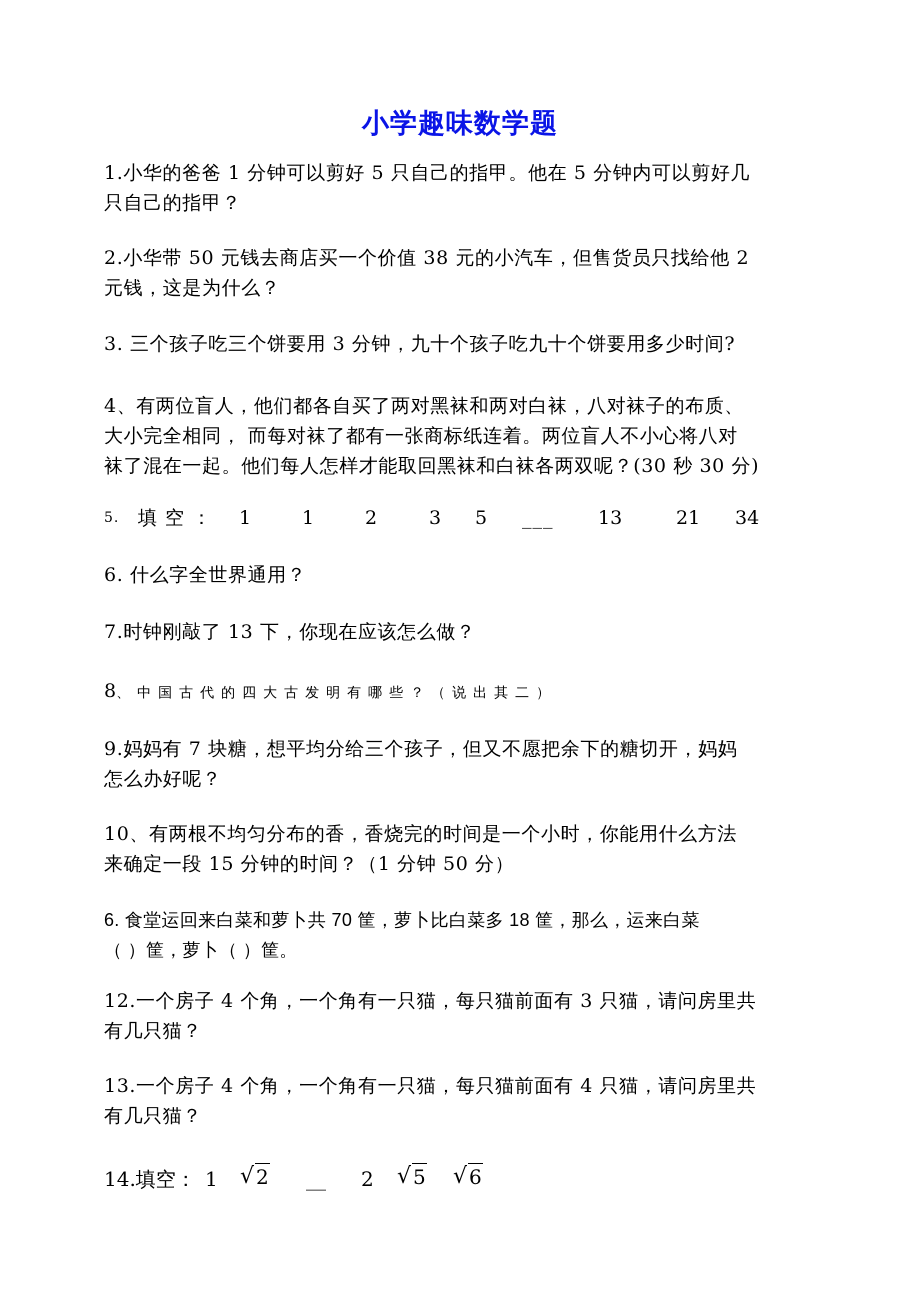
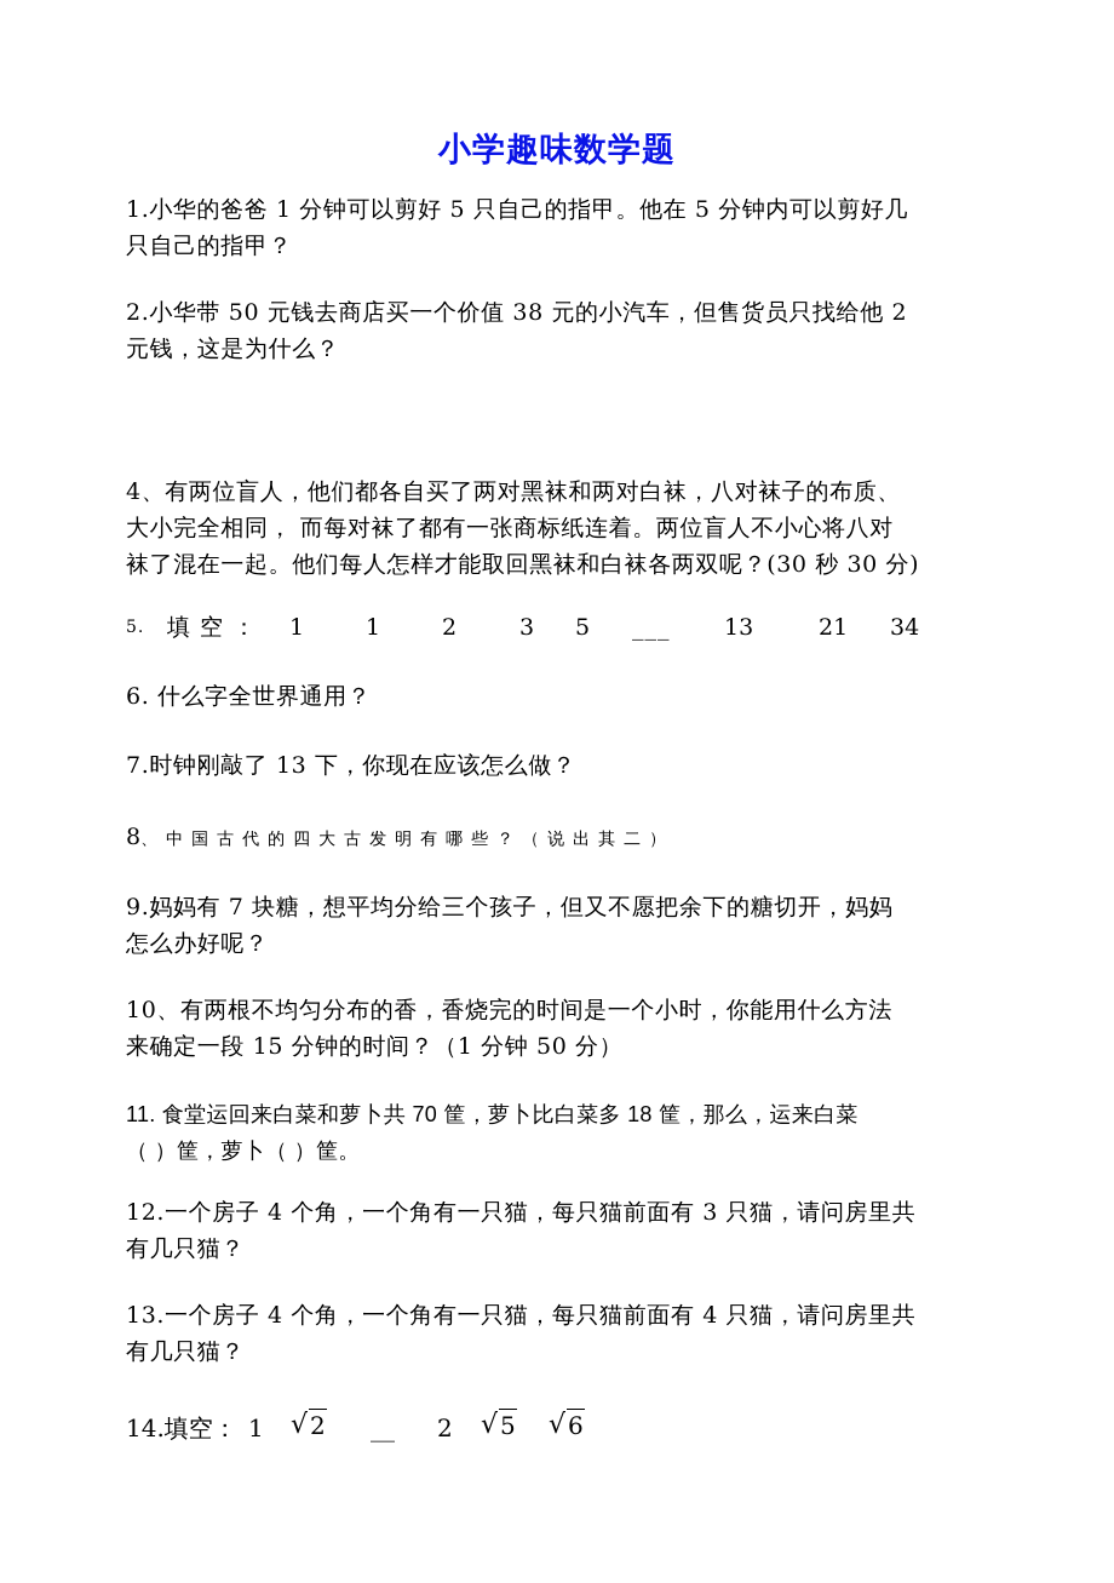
  小学趣味数学题
  1.小华的爸爸 1 分钟可以剪好 5 只自己的指甲。他在 5 分钟内可以剪好几
  只自己的指甲？
  2.小华带 50 元钱去商店买一个价值 38 元的小汽车，但售货员只找给他 2
  元钱，这是为什么？
- 3. 三个孩子吃三个饼要用 3 分钟，九十个孩子吃九十个饼要用多少时间?
  4、有两位盲人，他们都各自买了两对黑袜和两对白袜，八对袜子的布质、
  大小完全相同， 而每对袜了都有一张商标纸连着。两位盲人不小心将八对
  袜了混在一起。他们每人怎样才能取回黑袜和白袜各两双呢？(30 秒 30 分)
  5.
  填空：
  1
  1
  2
  3
  5
  ___
  13
  21
  34
  6. 什么字全世界通用？
  7.时钟刚敲了 13 下，你现在应该怎么做？
  8、中国古代的四大古发明有哪些？（说出其二）
  9.妈妈有 7 块糖，想平均分给三个孩子，但又不愿把余下的糖切开，妈妈
  怎么办好呢？
  10、有两根不均匀分布的香，香烧完的时间是一个小时，你能用什么方法
  来确定一段 15 分钟的时间？（1 分钟 50 分）
- 6. 食堂运回来白菜和萝卜共 70 筐，萝卜比白菜多 18 筐，那么，运来白菜
+ 11. 食堂运回来白菜和萝卜共 70 筐，萝卜比白菜多 18 筐，那么，运来白菜
  （ ）筐，萝卜（ ）筐。
  12.一个房子 4 个角，一个角有一只猫，每只猫前面有 3 只猫，请问房里共
  有几只猫？
  13.一个房子 4 个角，一个角有一只猫，每只猫前面有 4 只猫，请问房里共
  有几只猫？
  14.填空：
  1
  √
  2
  __
  2
  √
  5
  √
  6
